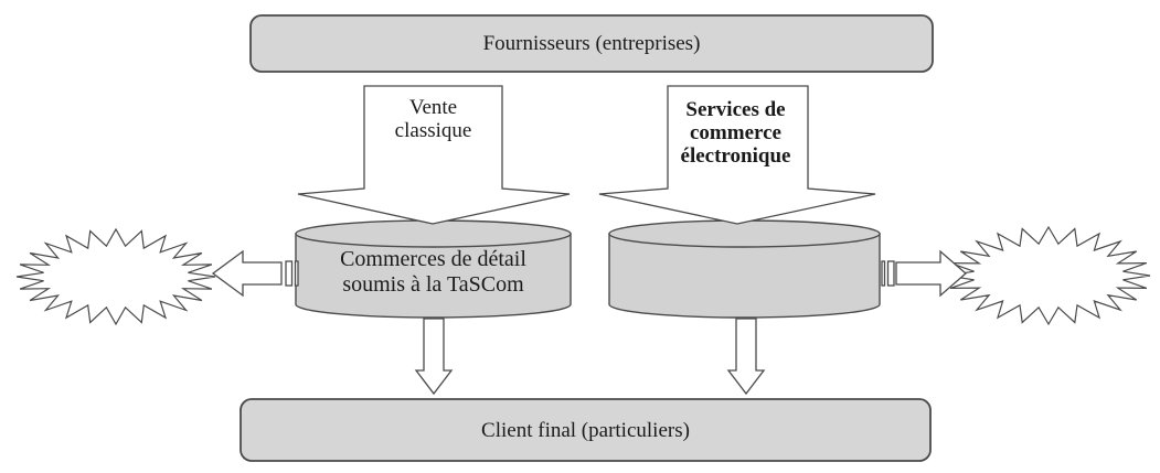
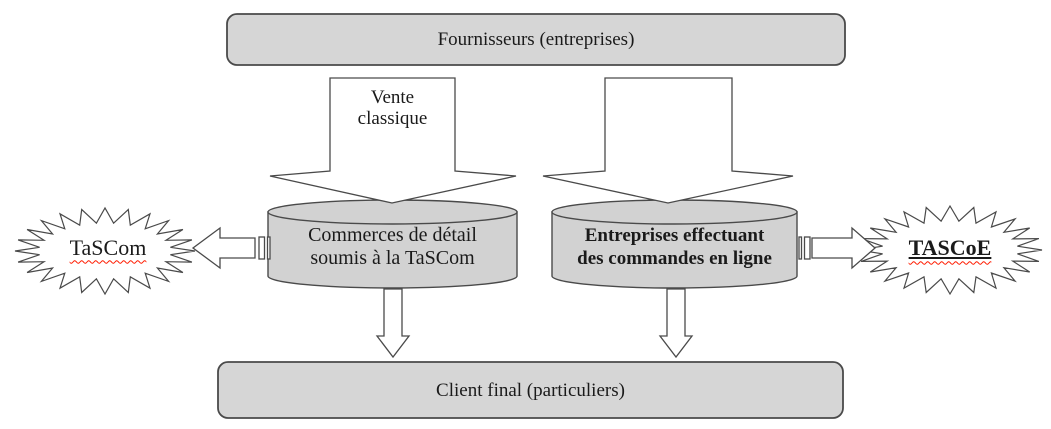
  Fournisseurs (entreprises)
  Vente
  classique
- Services de
- commerce
- électronique
  Commerces de détail
  soumis à la TaSCom
+ Entreprises effectuant
+ des commandes en ligne
+ TaSCom
+ TASCoE
  Client final (particuliers)
